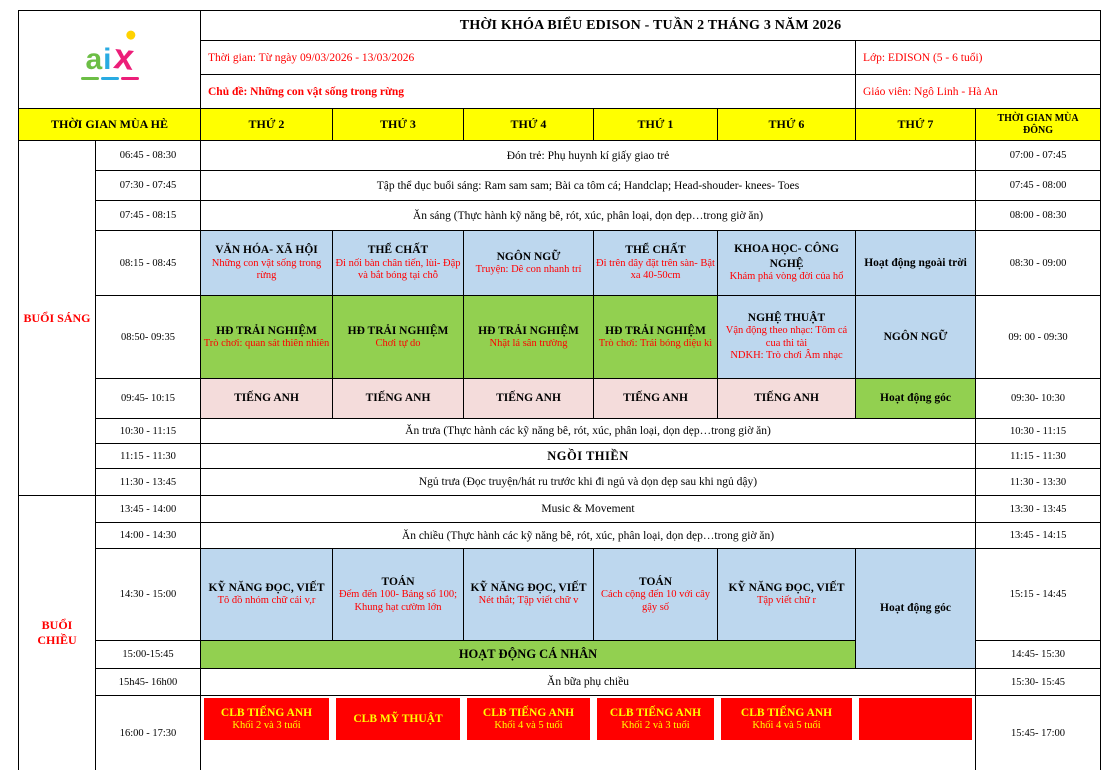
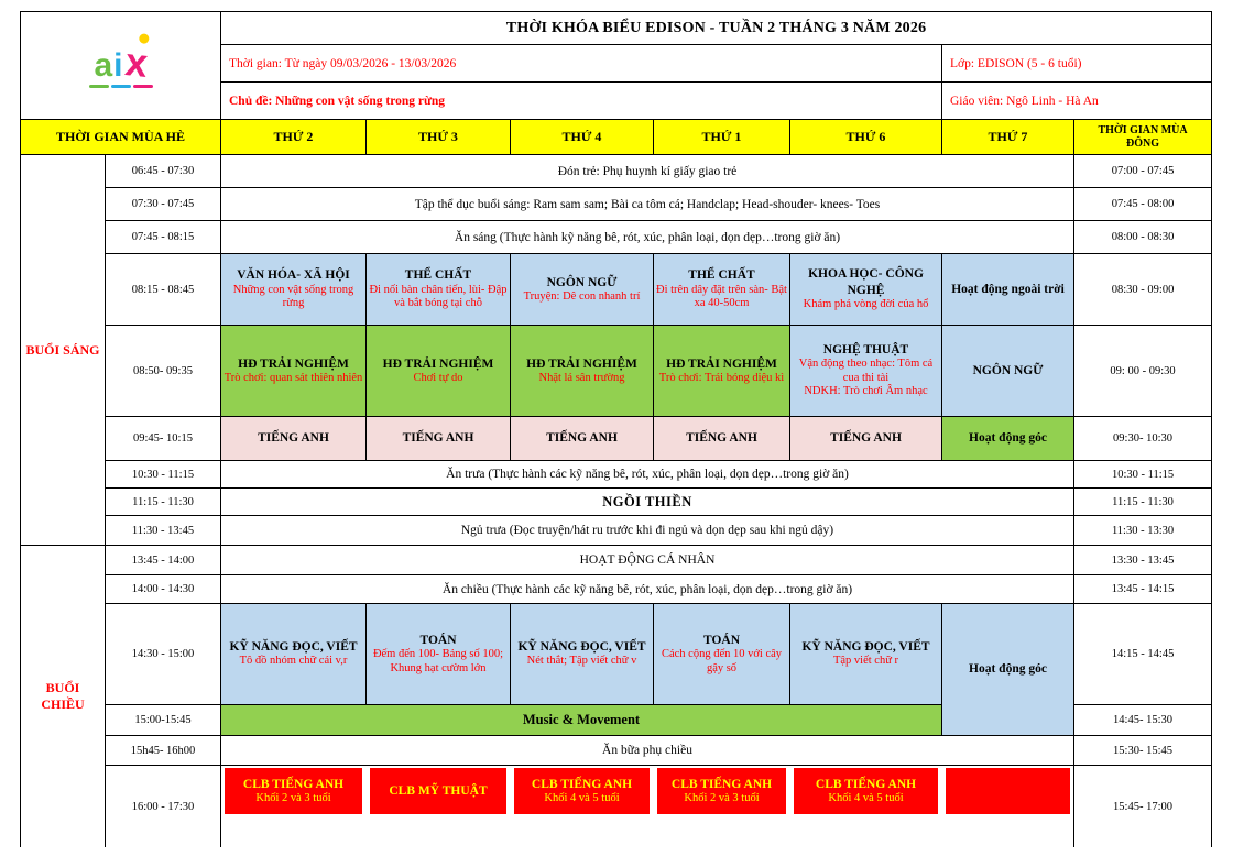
  Thời gian: Từ ngày 09/03/2026 - 13/03/2026	Lớp: EDISON (5 - 6 tuổi)
  Chủ đề: Những con vật sống trong rừng	Giáo viên: Ngô Linh - Hà An
  THỜI GIAN MÙA HÈ	THỨ 2	THỨ 3	THỨ 4	THỨ 1	THỨ 6	THỨ 7	THỜI GIAN MÙA ĐÔNG
- BUỔI SÁNG	06:45 - 08:30	Đón trẻ: Phụ huynh kí giấy giao trẻ	07:00 - 07:45
+ BUỔI SÁNG	06:45 - 07:30	Đón trẻ: Phụ huynh kí giấy giao trẻ	07:00 - 07:45
  07:30 - 07:45	Tập thể dục buổi sáng: Ram sam sam; Bài ca tôm cá; Handclap; Head-shouder- knees- Toes	07:45 - 08:00
  07:45 - 08:15	Ăn sáng (Thực hành kỹ năng bê, rót, xúc, phân loại, dọn dẹp…trong giờ ăn)	08:00 - 08:30
  08:15 - 08:45	VĂN HÓA- XÃ HỘI Những con vật sống trong rừng	THỂ CHẤT Đi nối bàn chân tiến, lùi- Đập và bắt bóng tại chỗ	NGÔN NGỮ Truyện: Dê con nhanh trí	THỂ CHẤT Đi trên dây đặt trên sàn- Bật xa 40-50cm	KHOA HỌC- CÔNG NGHỆ Khám phá vòng đời của hổ	Hoạt động ngoài trời	08:30 - 09:00
  08:50- 09:35	HĐ TRẢI NGHIỆM Trò chơi: quan sát thiên nhiên	HĐ TRẢI NGHIỆM Chơi tự do	HĐ TRẢI NGHIỆM Nhặt lá sân trường	HĐ TRẢI NGHIỆM Trò chơi: Trái bóng diệu kì	NGHỆ THUẬT Vận động theo nhạc: Tôm cá cua thi tài NDKH: Trò chơi Âm nhạc	NGÔN NGỮ	09: 00 - 09:30
  09:45- 10:15	TIẾNG ANH	TIẾNG ANH	TIẾNG ANH	TIẾNG ANH	TIẾNG ANH	Hoạt động góc	09:30- 10:30
  10:30 - 11:15	Ăn trưa (Thực hành các kỹ năng bê, rót, xúc, phân loại, dọn dẹp…trong giờ ăn)	10:30 - 11:15
  11:15 - 11:30	NGỒI THIỀN	11:15 - 11:30
  11:30 - 13:45	Ngủ trưa (Đọc truyện/hát ru trước khi đi ngủ và dọn dẹp sau khi ngủ dậy)	11:30 - 13:30
- BUỔI CHIỀU	13:45 - 14:00	Music & Movement	13:30 - 13:45
+ BUỔI CHIỀU	13:45 - 14:00	HOẠT ĐỘNG CÁ NHÂN	13:30 - 13:45
  14:00 - 14:30	Ăn chiều (Thực hành các kỹ năng bê, rót, xúc, phân loại, dọn dẹp…trong giờ ăn)	13:45 - 14:15
- 14:30 - 15:00	KỸ NĂNG ĐỌC, VIẾT Tô đồ nhóm chữ cái v,r	TOÁN Đếm đến 100- Bảng số 100; Khung hạt cườm lớn	KỸ NĂNG ĐỌC, VIẾT Nét thắt; Tập viết chữ v	TOÁN Cách cộng đến 10 với cây gậy số	KỸ NĂNG ĐỌC, VIẾT Tập viết chữ r	Hoạt động góc	15:15 - 14:45
+ 14:30 - 15:00	KỸ NĂNG ĐỌC, VIẾT Tô đồ nhóm chữ cái v,r	TOÁN Đếm đến 100- Bảng số 100; Khung hạt cườm lớn	KỸ NĂNG ĐỌC, VIẾT Nét thắt; Tập viết chữ v	TOÁN Cách cộng đến 10 với cây gậy số	KỸ NĂNG ĐỌC, VIẾT Tập viết chữ r	Hoạt động góc	14:15 - 14:45
- 15:00-15:45	HOẠT ĐỘNG CÁ NHÂN	14:45- 15:30
+ 15:00-15:45	Music & Movement	14:45- 15:30
  15h45- 16h00	Ăn bữa phụ chiều	15:30- 15:45
  16:00 - 17:30	CLB TIẾNG ANH Khối 2 và 3 tuổi	CLB MỸ THUẬT	CLB TIẾNG ANH Khối 4 và 5 tuổi	CLB TIẾNG ANH Khối 2 và 3 tuổi	CLB TIẾNG ANH Khối 4 và 5 tuổi		15:45- 17:00
